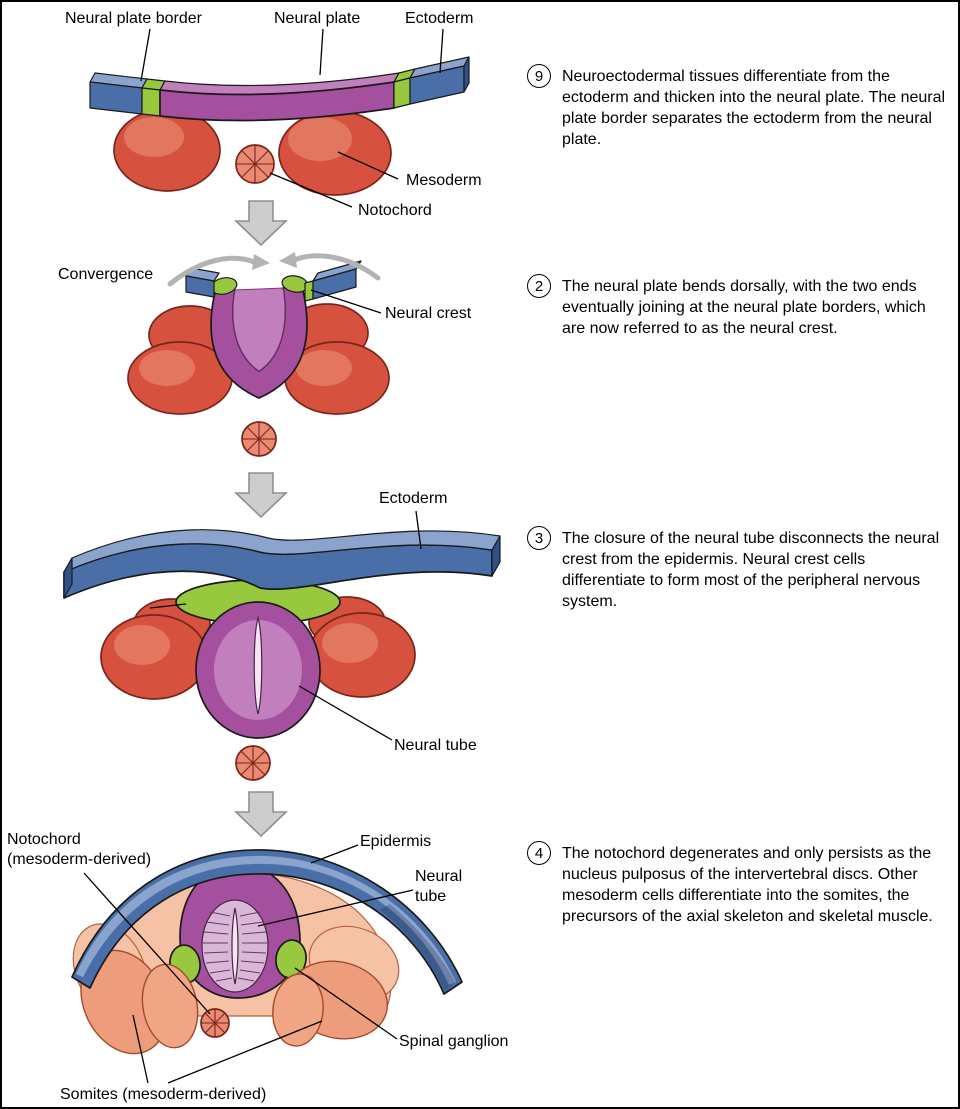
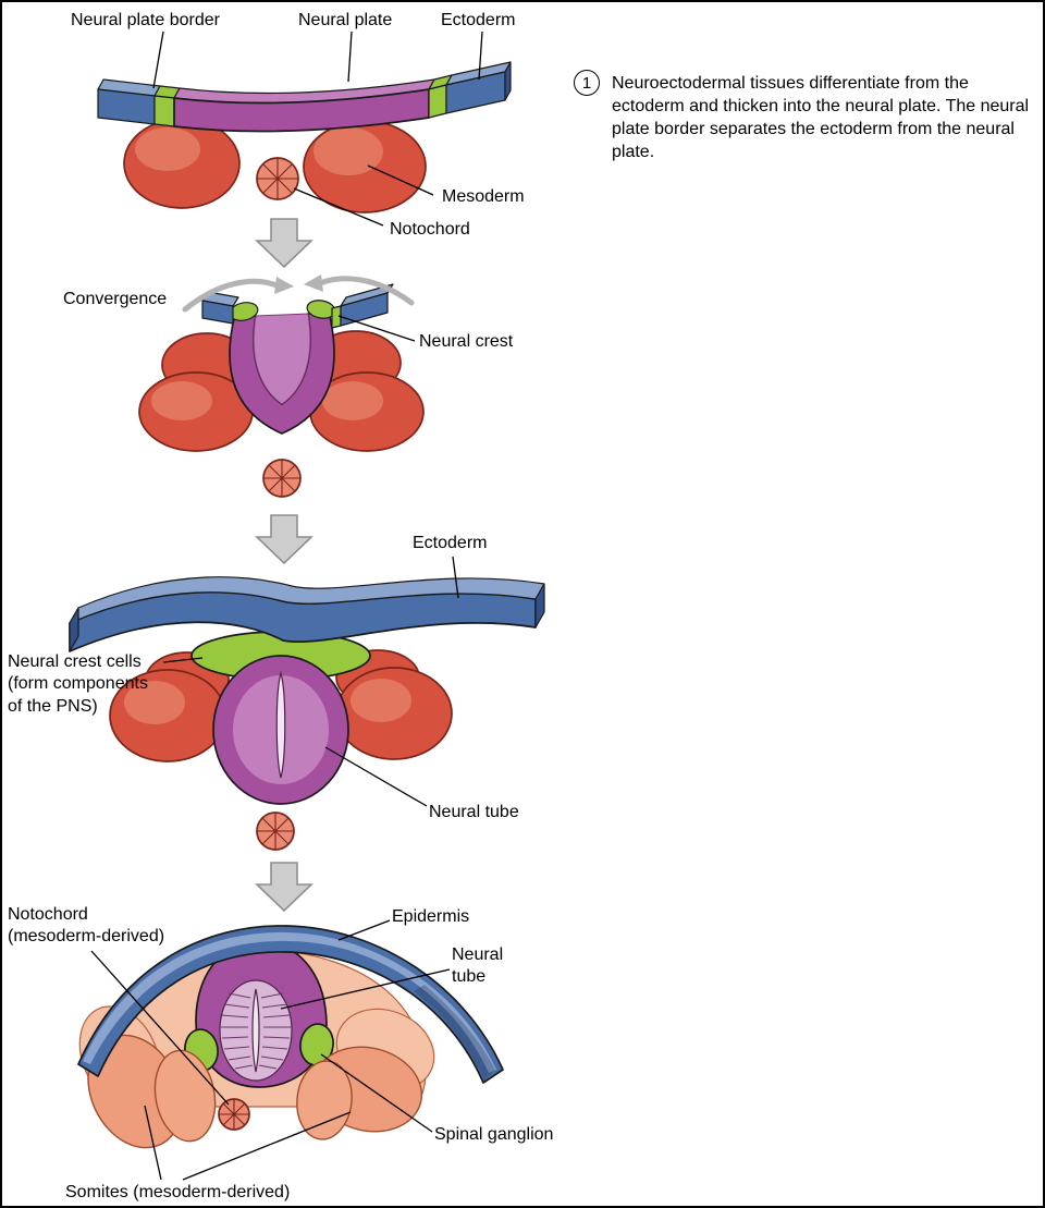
  Neural plate border
  Neural plate
  Ectoderm
  Mesoderm
  Notochord
  Convergence
  Neural crest
  Ectoderm
+ Neural crest cells
+ (form components
+ of the PNS)
  Neural tube
  Notochord
  (mesoderm-derived)
  Epidermis
  Neural
  tube
  Spinal ganglion
  Somites (mesoderm-derived)
- 9
+ 1
  Neuroectodermal tissues differentiate from the ectoderm and thicken into the neural plate. The neural plate border separates the ectoderm from the neural plate.
- 2
- The neural plate bends dorsally, with the two ends eventually joining at the neural plate borders, which are now referred to as the neural crest.
- 3
- The closure of the neural tube disconnects the neural crest from the epidermis. Neural crest cells differentiate to form most of the peripheral nervous system.
- 4
- The notochord degenerates and only persists as the nucleus pulposus of the intervertebral discs. Other mesoderm cells differentiate into the somites, the precursors of the axial skeleton and skeletal muscle.
